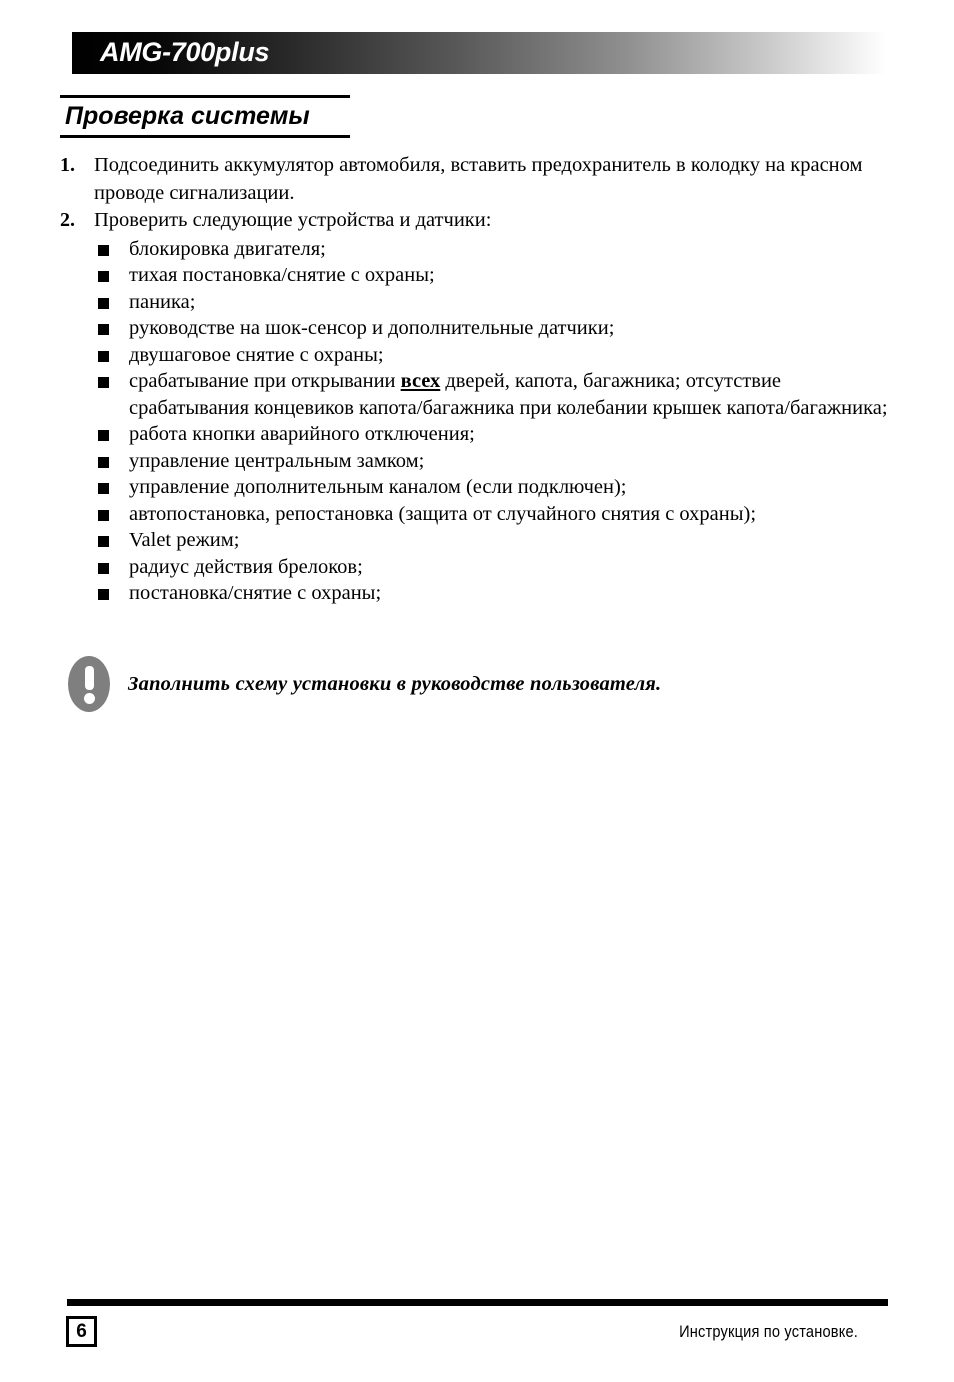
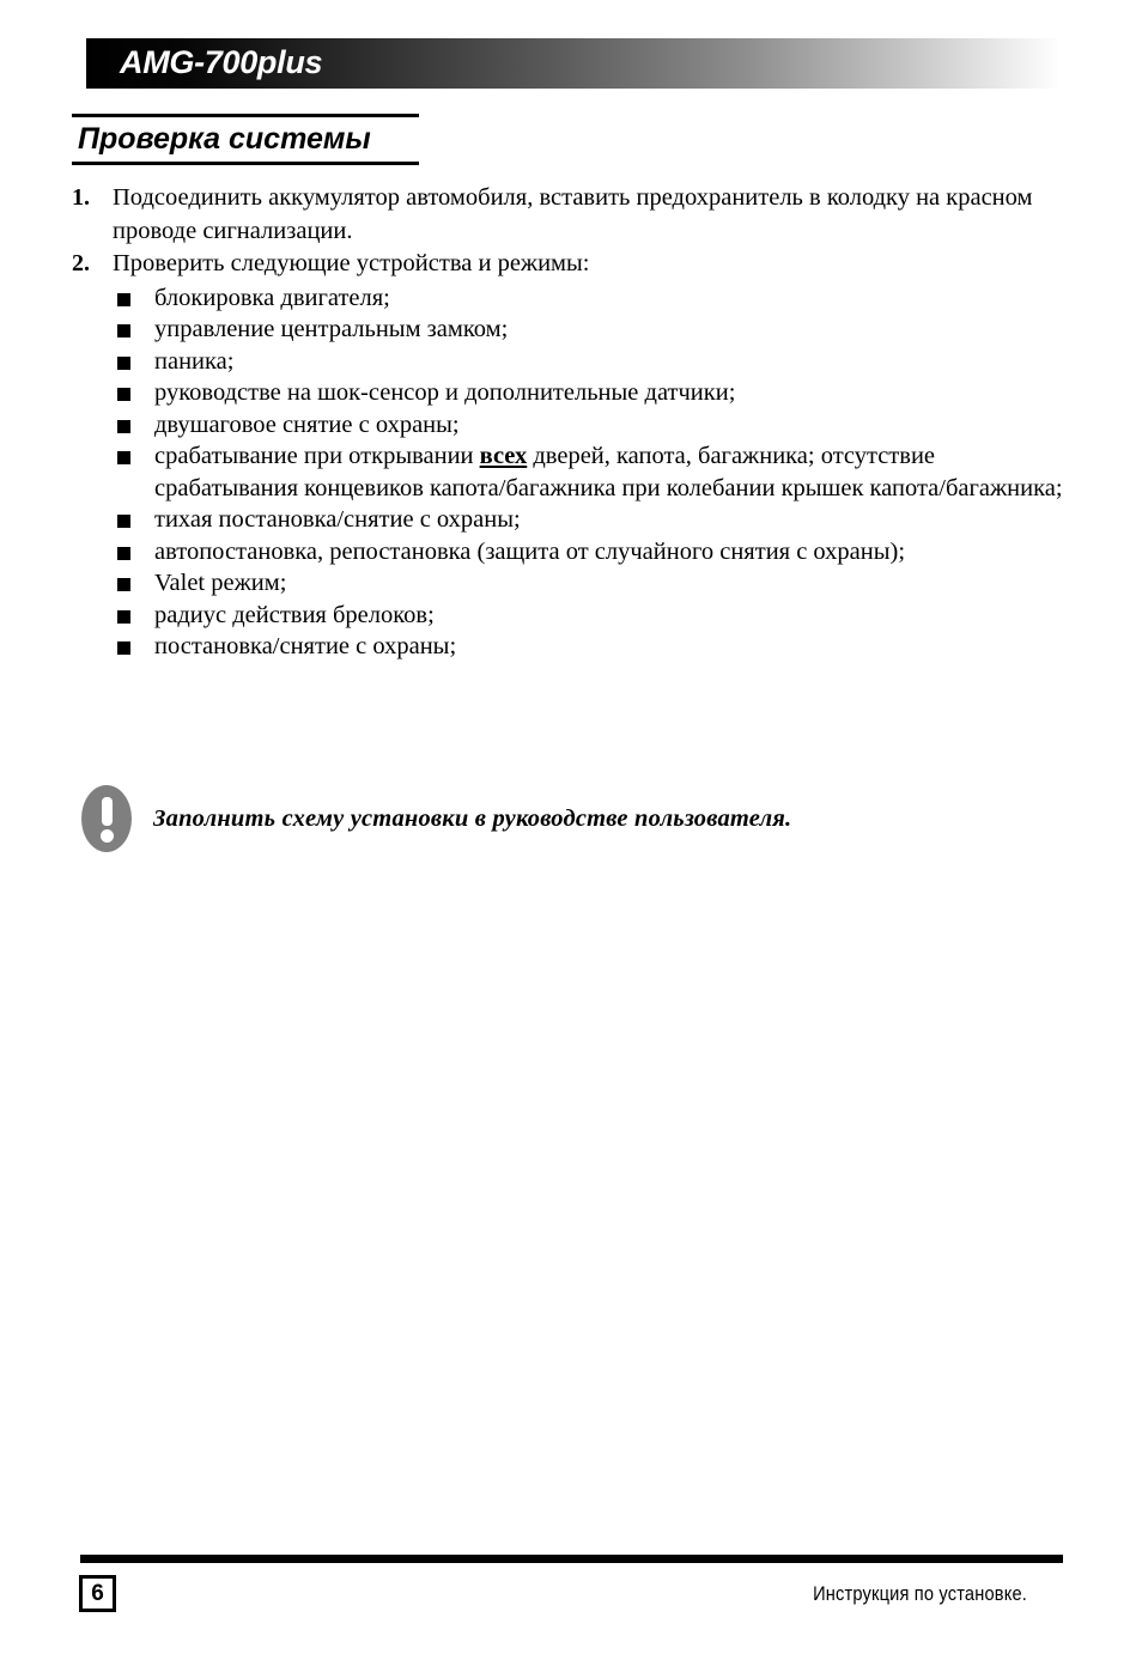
  AMG-700plus
  Проверка системы
  1.
  Подсоединить аккумулятор автомобиля, вставить предохранитель в колодку на красном проводе сигнализации.
  2.
- Проверить следующие устройства и датчики:
+ Проверить следующие устройства и режимы:
  блокировка двигателя;
- тихая постановка/снятие с охраны;
+ управление центральным замком;
  паника;
  руководстве на шок-сенсор и дополнительные датчики;
  двушаговое снятие с охраны;
  срабатывание при открывании всех дверей, капота, багажника; отсутствие срабатывания концевиков капота/багажника при колебании крышек капота/багажника;
- работа кнопки аварийного отключения;
- управление центральным замком;
+ тихая постановка/снятие с охраны;
- управление дополнительным каналом (если подключен);
  автопостановка, репостановка (защита от случайного снятия с охраны);
  Valet режим;
  радиус действия брелоков;
  постановка/снятие с охраны;
  Заполнить схему установки в руководстве пользователя.
  6
  Инструкция по установке.
